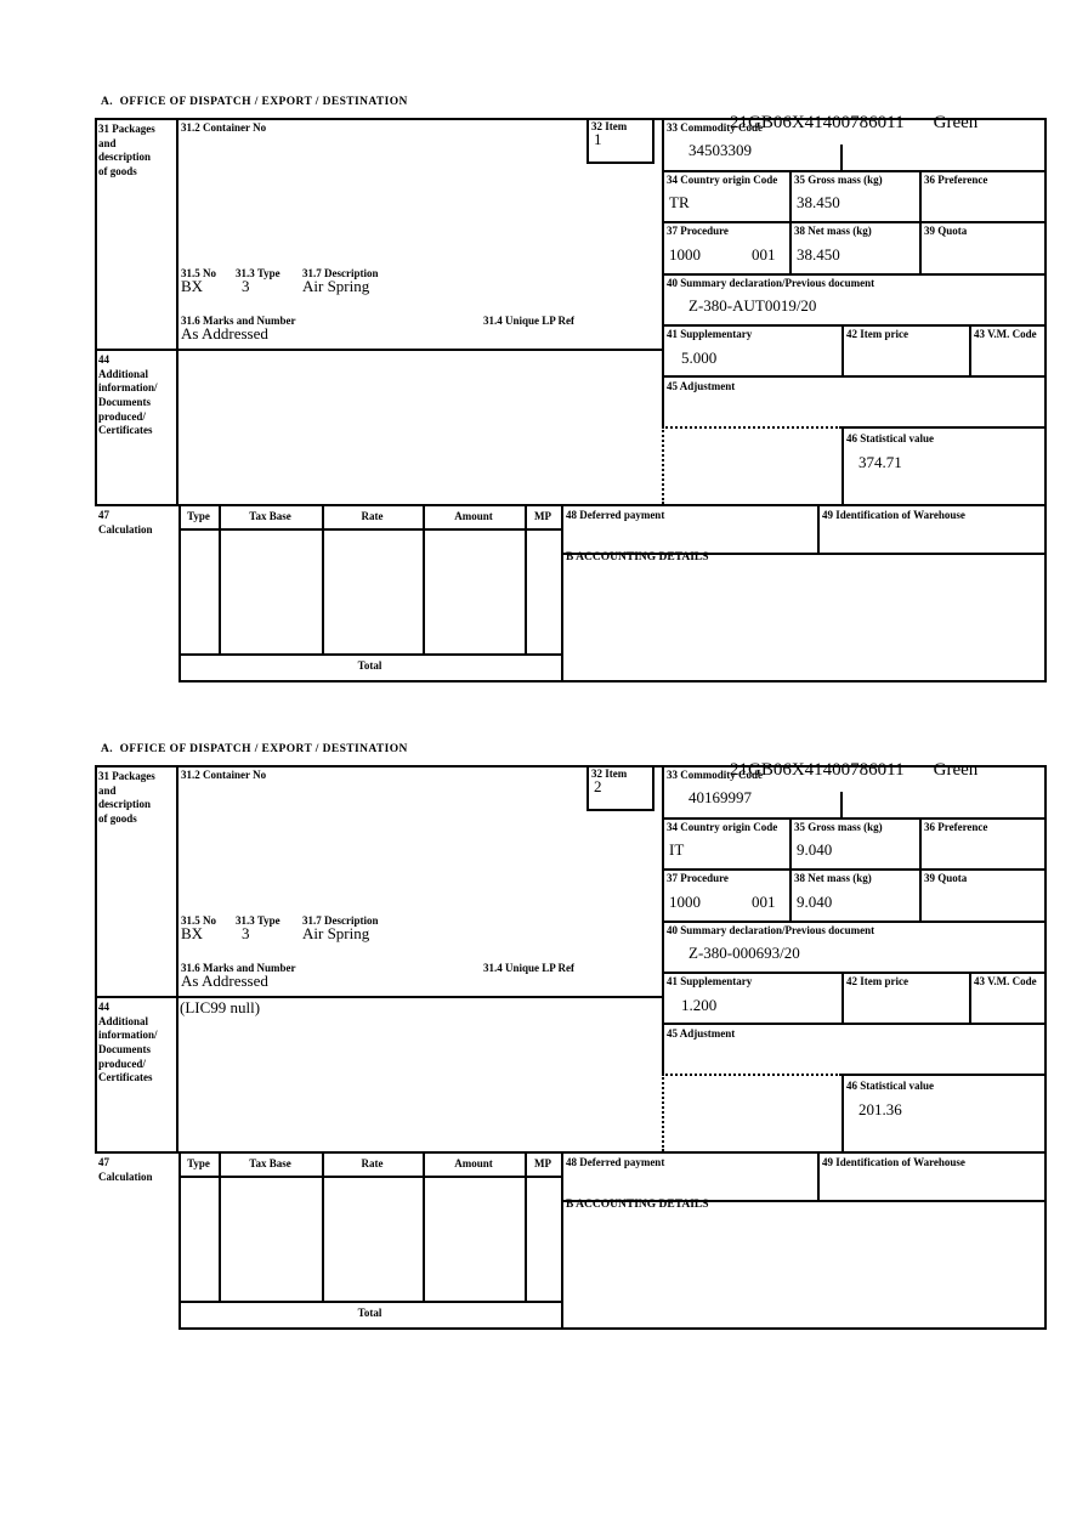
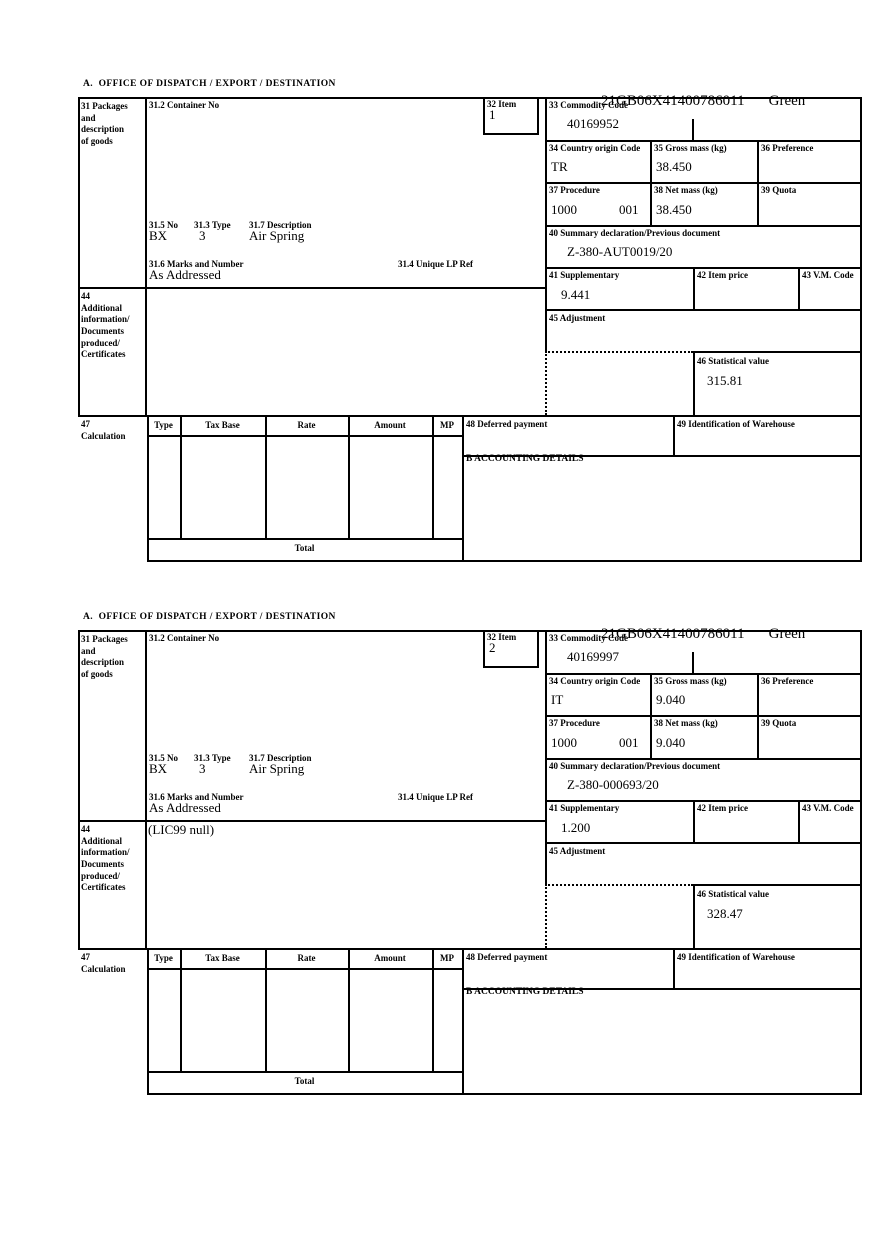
  A. OFFICE OF DISPATCH / EXPORT / DESTINATION
  21GB06X41400786011 Green
  31 Packages
  and
  description
  of goods
  31.2 Container No
  32 Item
  1
  33 Commodity Code
- 34503309
+ 40169952
  34 Country origin Code
  TR
  35 Gross mass (kg)
  38.450
  36 Preference
  37 Procedure
  1000
  001
  38 Net mass (kg)
  38.450
  39 Quota
  40 Summary declaration/Previous document
  Z-380-AUT0019/20
  41 Supplementary
- 5.000
+ 9.441
  42 Item price
  43 V.M. Code
  31.5 No
  31.3 Type
  31.7 Description
  BX
  3
  Air Spring
  31.6 Marks and Number
  As Addressed
  31.4 Unique LP Ref
  44
  Additional
  information/
  Documents
  produced/
  Certificates
  45 Adjustment
  46 Statistical value
- 374.71
+ 315.81
  47
  Calculation
  Type
  Tax Base
  Rate
  Amount
  MP
  Total
  48 Deferred payment
  49 Identification of Warehouse
  B ACCOUNTING DETAILS
  A. OFFICE OF DISPATCH / EXPORT / DESTINATION
  21GB06X41400786011 Green
  31 Packages
  and
  description
  of goods
  31.2 Container No
  32 Item
  2
  33 Commodity Code
  40169997
  34 Country origin Code
  IT
  35 Gross mass (kg)
  9.040
  36 Preference
  37 Procedure
  1000
  001
  38 Net mass (kg)
  9.040
  39 Quota
  40 Summary declaration/Previous document
  Z-380-000693/20
  41 Supplementary
  1.200
  42 Item price
  43 V.M. Code
  31.5 No
  31.3 Type
  31.7 Description
  BX
  3
  Air Spring
  31.6 Marks and Number
  As Addressed
  31.4 Unique LP Ref
  44
  Additional
  information/
  Documents
  produced/
  Certificates
  (LIC99 null)
  45 Adjustment
  46 Statistical value
- 201.36
+ 328.47
  47
  Calculation
  Type
  Tax Base
  Rate
  Amount
  MP
  Total
  48 Deferred payment
  49 Identification of Warehouse
  B ACCOUNTING DETAILS
